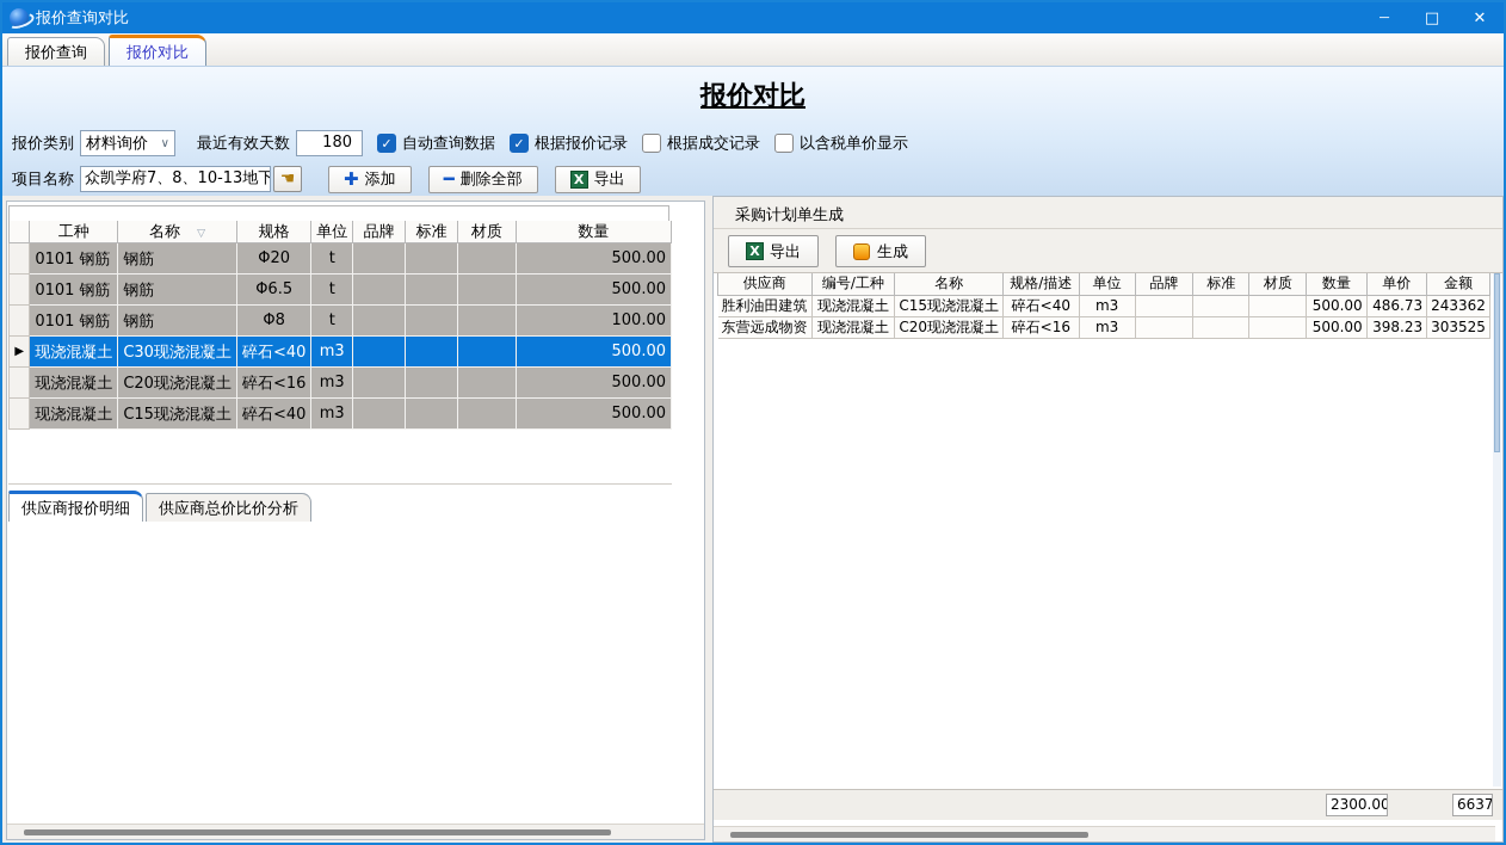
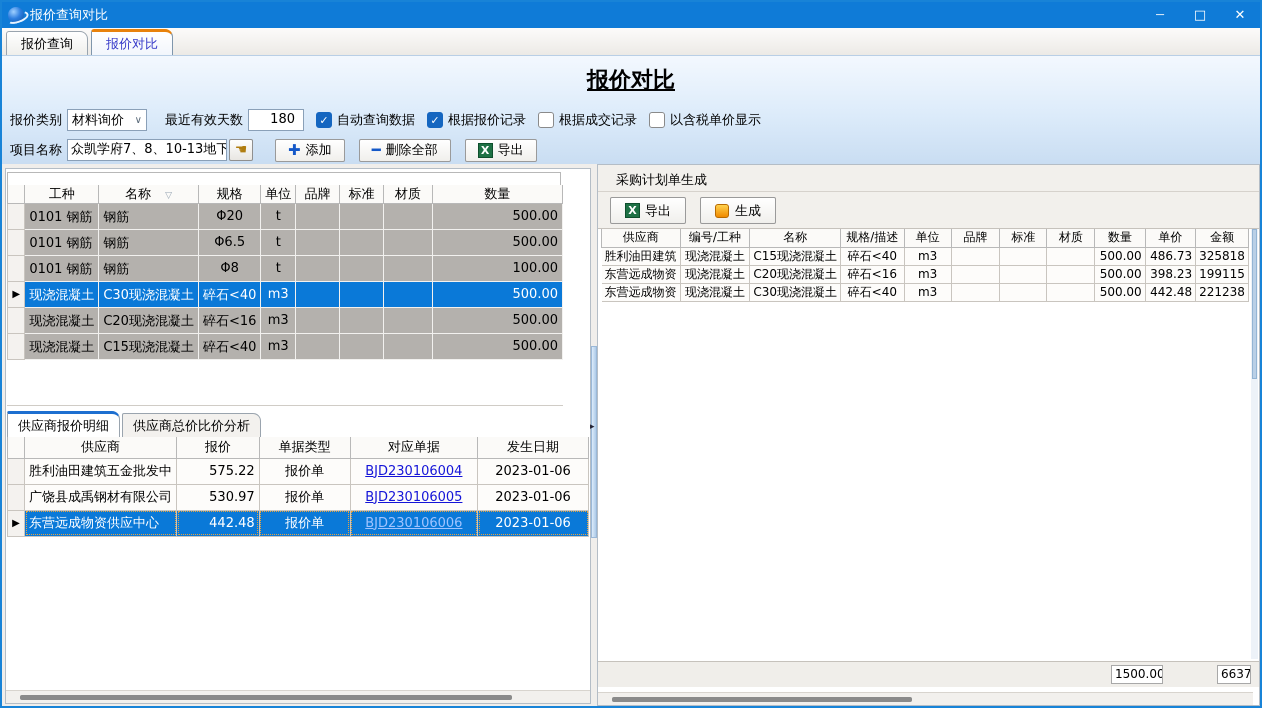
  报价查询对比
  ─
  □
  ✕
  报价查询
  报价对比
  报价对比
  报价类别
  材料询价
  ∨
  最近有效天数
  180
  ✓
  自动查询数据
  ✓
  根据报价记录
  根据成交记录
  以含税单价显示
  项目名称
  众凯学府7、8、10-13地下
  ☚
  ✚
  添加
  ━
  删除全部
  导出
  	工种	名称 ▽	规格	单位	品牌	标准	材质	数量
  	0101 钢筋	钢筋	Φ20	t				500.00
  	0101 钢筋	钢筋	Φ6.5	t				500.00
  	0101 钢筋	钢筋	Φ8	t				100.00
  ▶	现浇混凝土	C30现浇混凝土	碎石<40	m3				500.00
  	现浇混凝土	C20现浇混凝土	碎石<16	m3				500.00
  	现浇混凝土	C15现浇混凝土	碎石<40	m3				500.00
  供应商报价明细
  供应商总价比价分析
+ 	供应商	报价	单据类型	对应单据	发生日期
+ 	胜利油田建筑五金批发中	575.22	报价单	BJD230106004	2023-01-06
+ 	广饶县成禹钢材有限公司	530.97	报价单	BJD230106005	2023-01-06
+ ▶	东营远成物资供应中心	442.48	报价单	BJD230106006	2023-01-06
+ ▸
  采购计划单生成
  导出
  生成
  供应商	编号/工种	名称	规格/描述	单位	品牌	标准	材质	数量	单价	金额
- 胜利油田建筑	现浇混凝土	C15现浇混凝土	碎石<40	m3				500.00	486.73	243362
+ 胜利油田建筑	现浇混凝土	C15现浇混凝土	碎石<40	m3				500.00	486.73	325818
- 东营远成物资	现浇混凝土	C20现浇混凝土	碎石<16	m3				500.00	398.23	303525
+ 东营远成物资	现浇混凝土	C20现浇混凝土	碎石<16	m3				500.00	398.23	199115
+ 东营远成物资	现浇混凝土	C30现浇混凝土	碎石<40	m3				500.00	442.48	221238
- 2300.00
+ 1500.00
